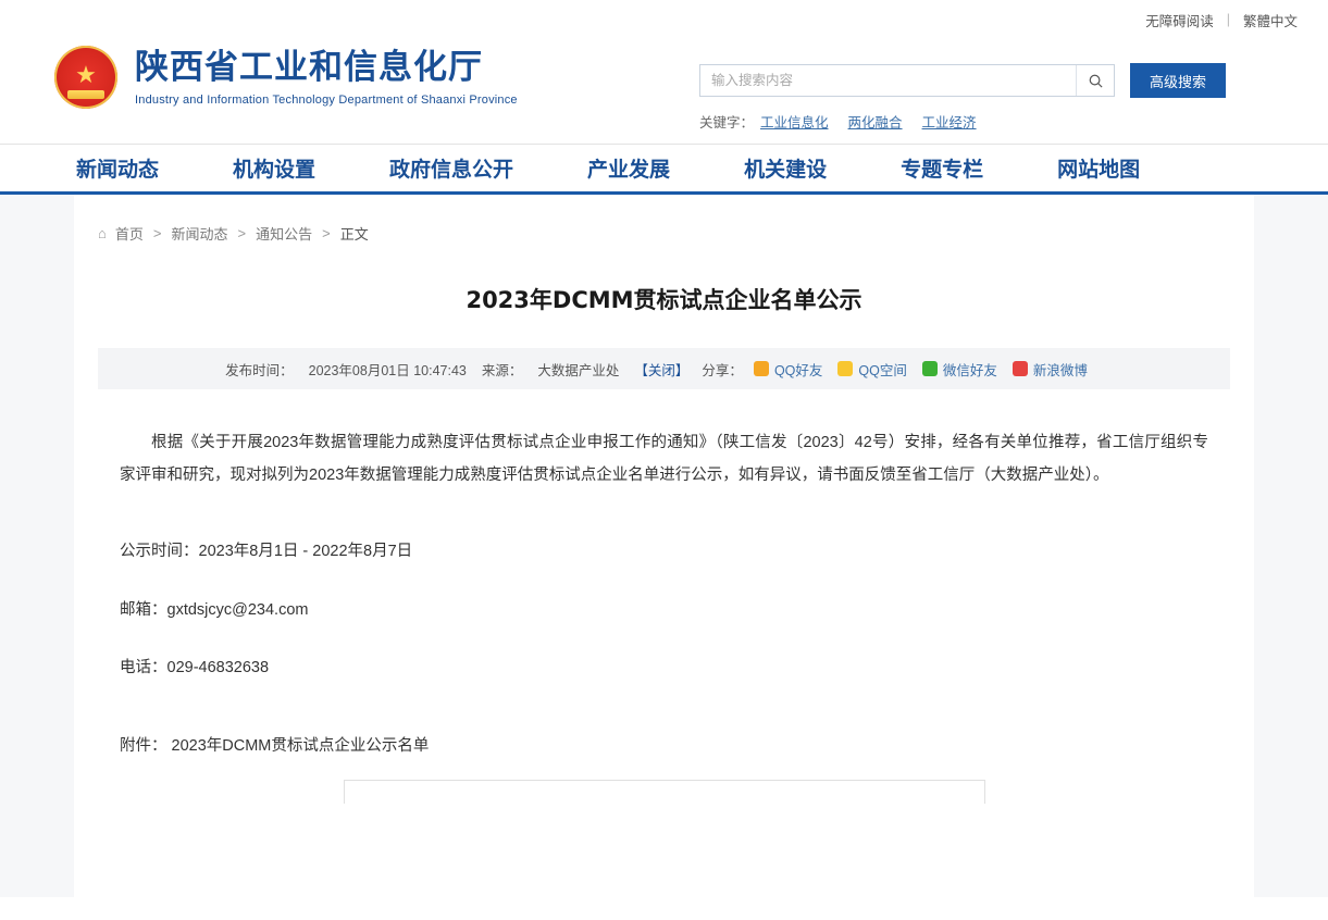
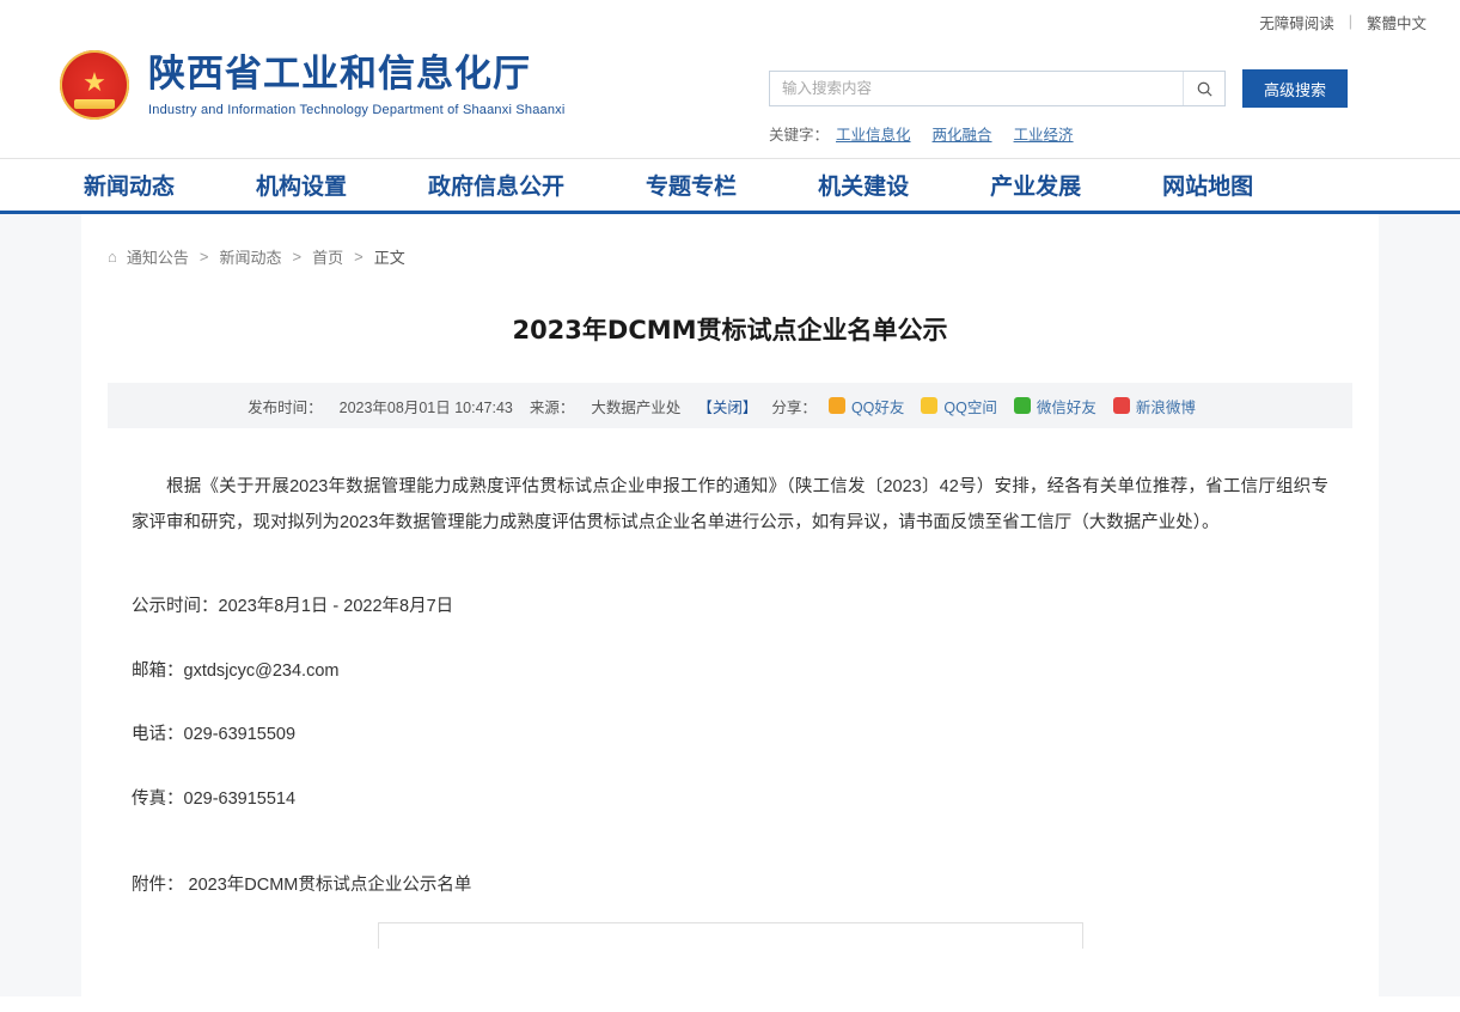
  无障碍阅读
  |
  繁體中文
  陕西省工业和信息化厅
- Industry and Information Technology Department of Shaanxi Province
+ Industry and Information Technology Department of Shaanxi Shaanxi
  输入搜索内容
  高级搜索
  关键字：
  工业信息化
  两化融合
  工业经济
  新闻动态
  机构设置
  政府信息公开
- 产业发展
+ 专题专栏
  机关建设
- 专题专栏
+ 产业发展
  网站地图
  ⌂
- 首页
+ 通知公告
  >
  新闻动态
  >
- 通知公告
+ 首页
  >
  正文
  2023年DCMM贯标试点企业名单公示
  发布时间：
  2023年08月01日 10:47:43
  来源：
  大数据产业处
  【关闭】
  分享：
  QQ好友
  QQ空间
  微信好友
  新浪微博
  根据《关于开展2023年数据管理能力成熟度评估贯标试点企业申报工作的通知》（陕工信发〔2023〕42号）安排，经各有关单位推荐，省工信厅组织专家评审和研究，现对拟列为2023年数据管理能力成熟度评估贯标试点企业名单进行公示，如有异议，请书面反馈至省工信厅（大数据产业处）。
  公示时间：2023年8月1日 - 2022年8月7日
  邮箱：gxtdsjcyc@234.com
- 电话：029-46832638
+ 电话：029-63915509
+ 传真：029-63915514
  附件： 2023年DCMM贯标试点企业公示名单
